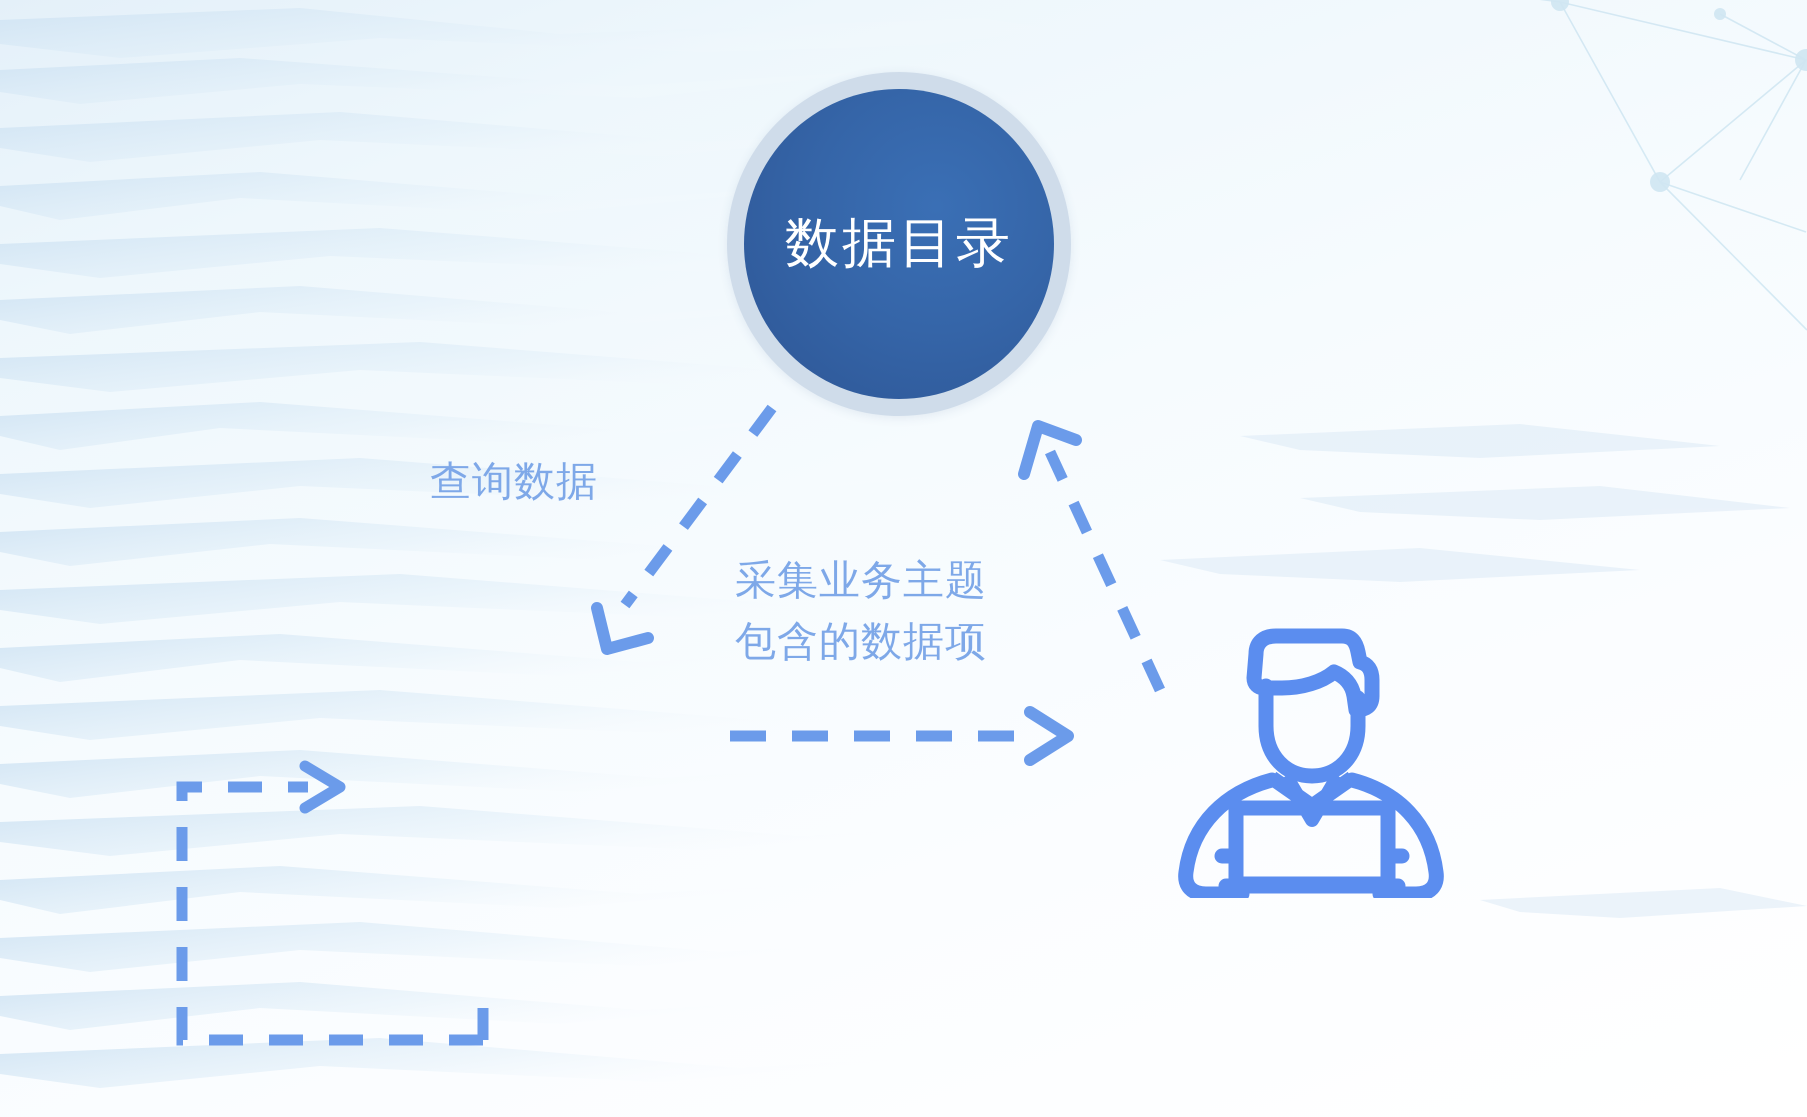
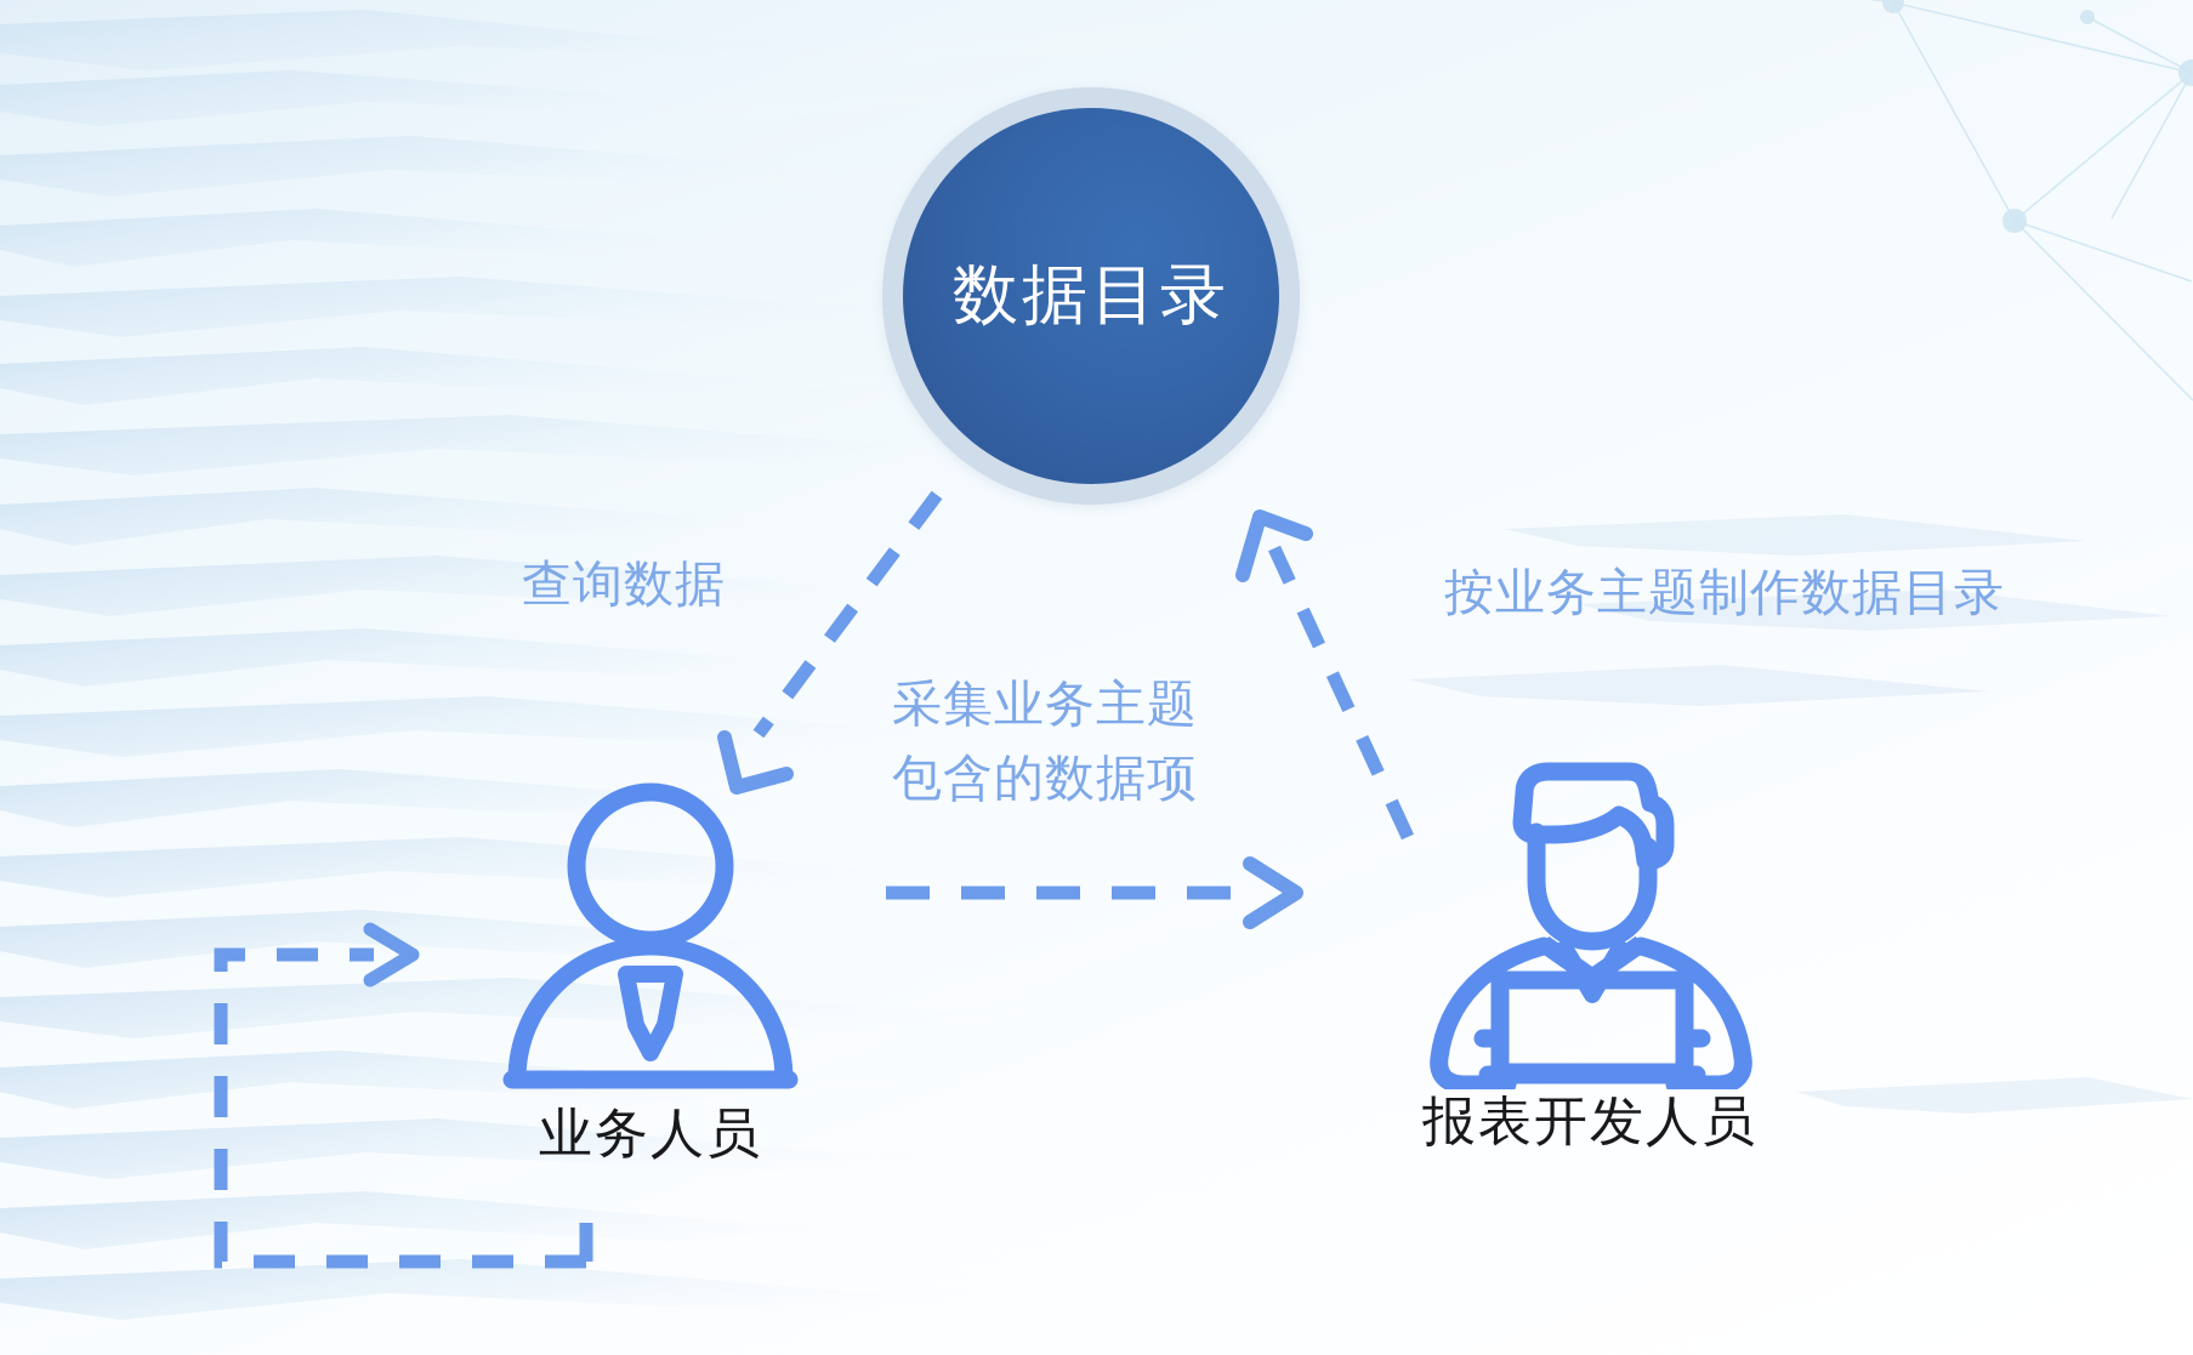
  数据目录
  查询数据
  采集业务主题
  包含的数据项
+ 按业务主题制作数据目录
+ 业务人员
+ 报表开发人员
